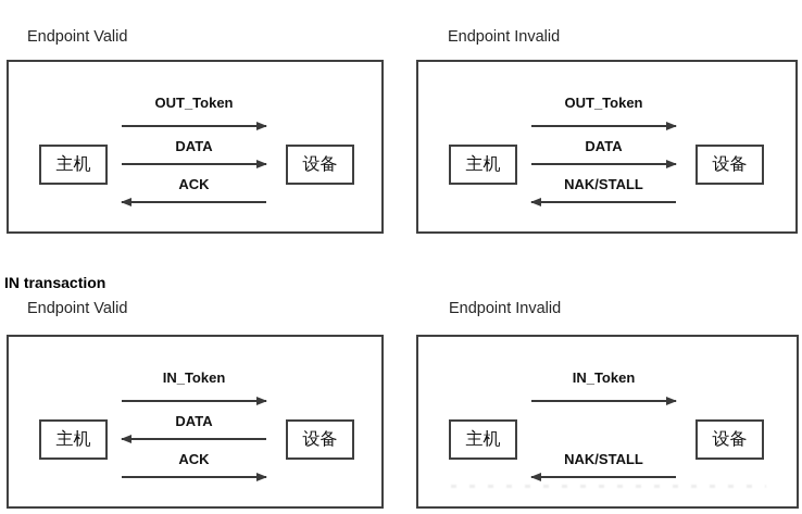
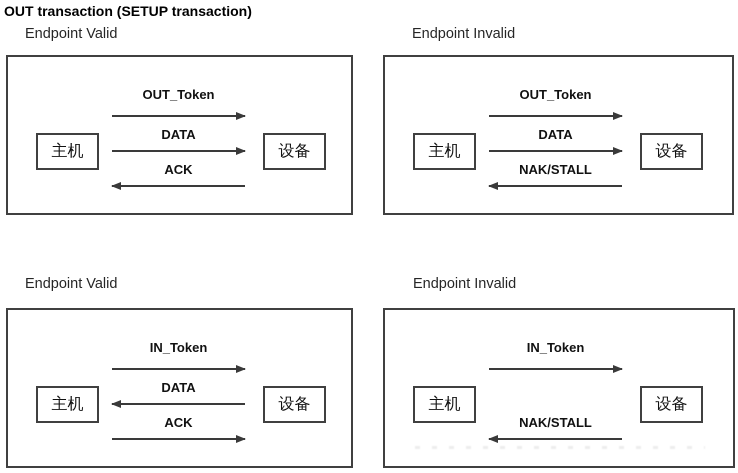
+ OUT transaction (SETUP transaction)
  Endpoint Valid
  Endpoint Invalid
  主机
  设备
  OUT_Token
  DATA
  ACK
  主机
  设备
  OUT_Token
  DATA
  NAK/STALL
- IN transaction
  Endpoint Valid
  Endpoint Invalid
  主机
  设备
  IN_Token
  DATA
  ACK
  主机
  设备
  IN_Token
  NAK/STALL
